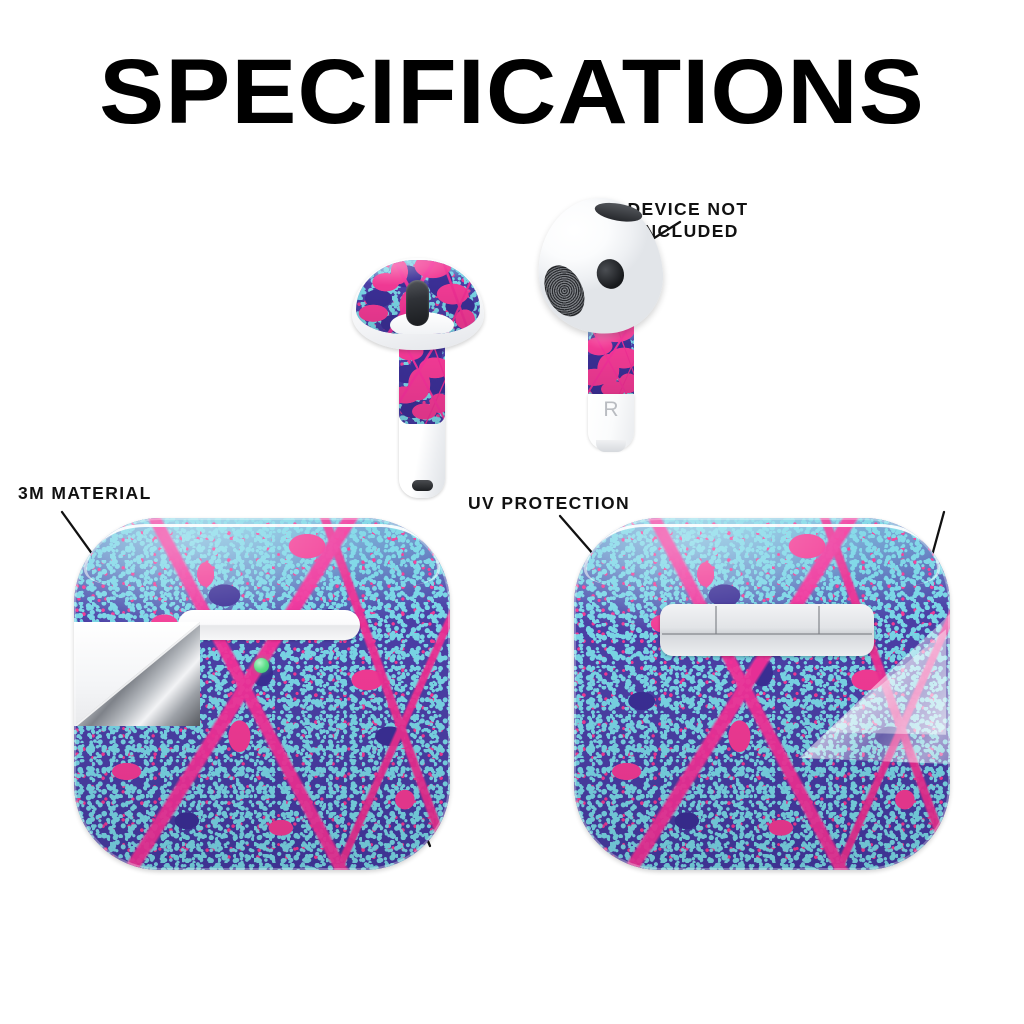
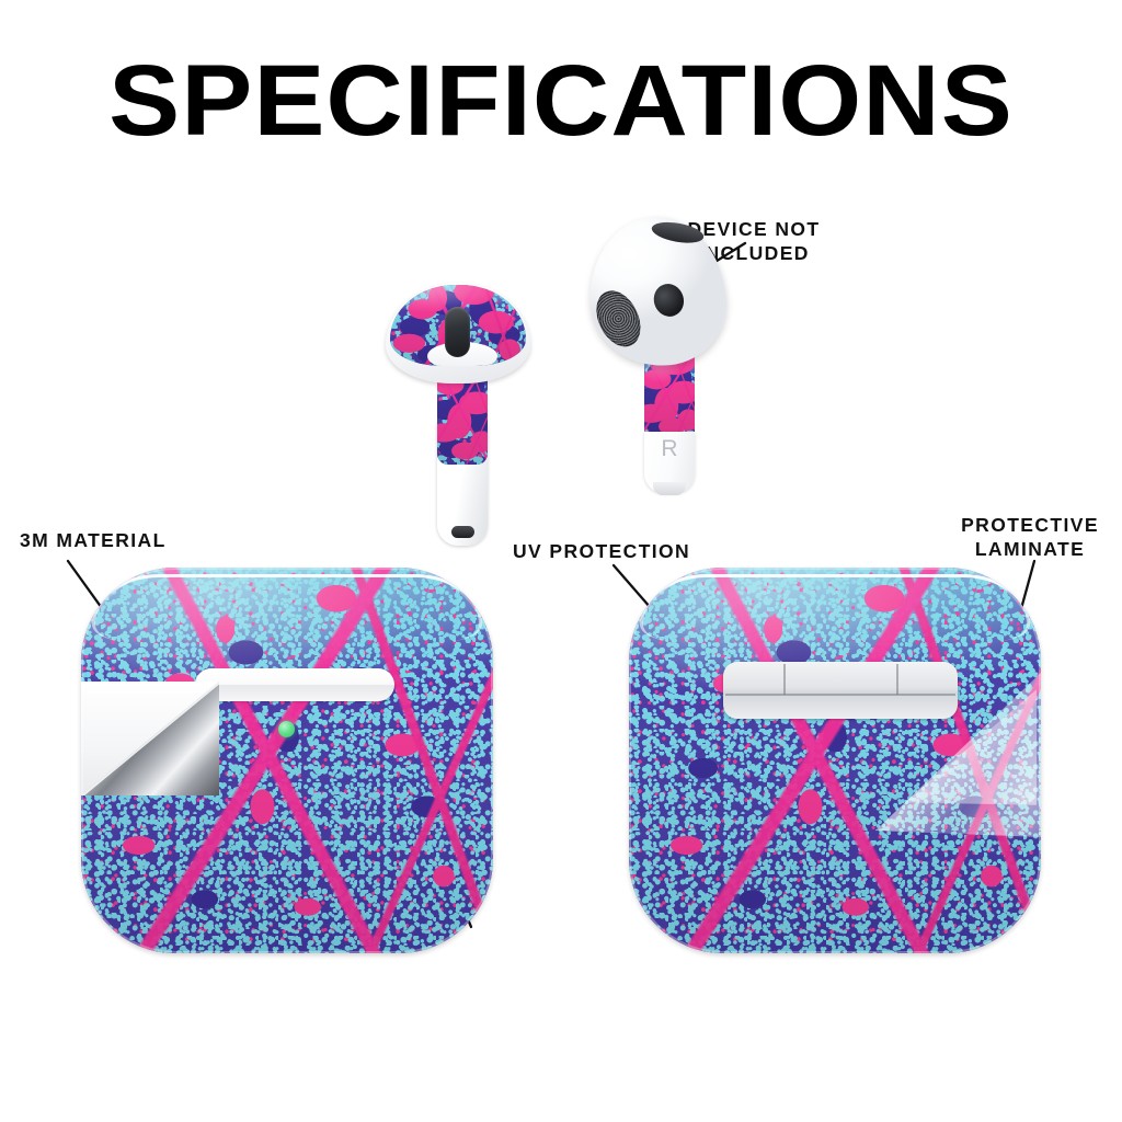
  SPECIFICATIONS
  EVICE NOT
  CLUDED
  3M MATERIAL
  UV PROTECTION
+ PROTECTIVE
+ LAMINATE
  R
